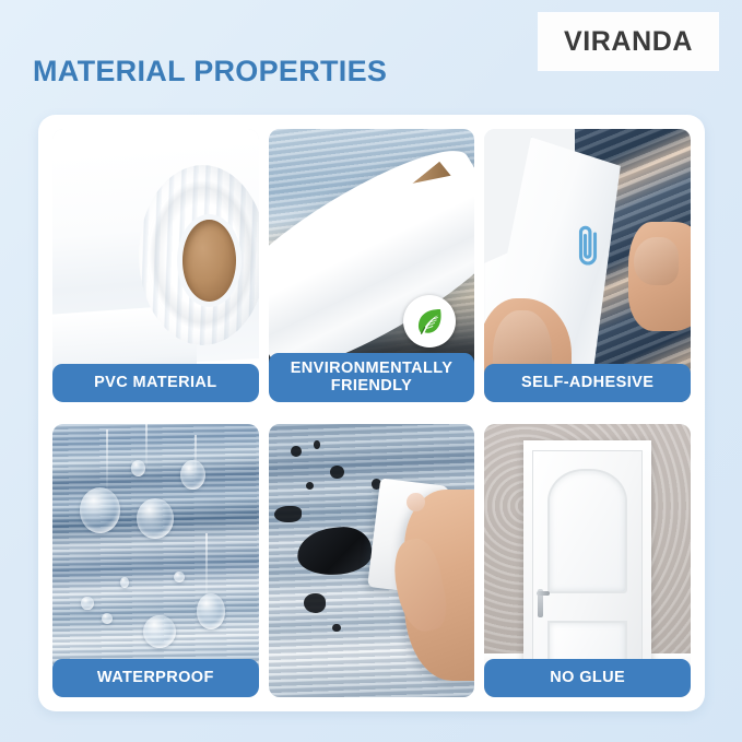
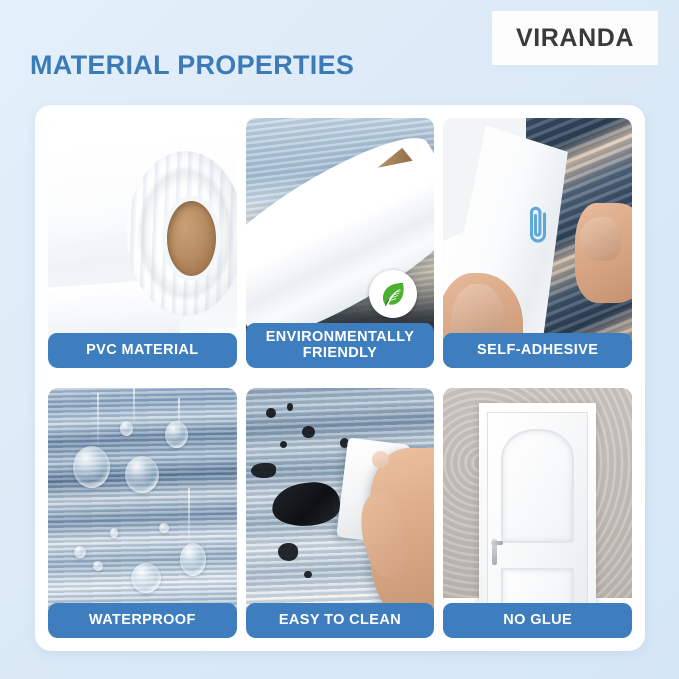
  VIRANDA
  MATERIAL PROPERTIES
  PVC MATERIAL
  ENVIRONMENTALLY FRIENDLY
  SELF-ADHESIVE
  WATERPROOF
+ EASY TO CLEAN
  NO GLUE
